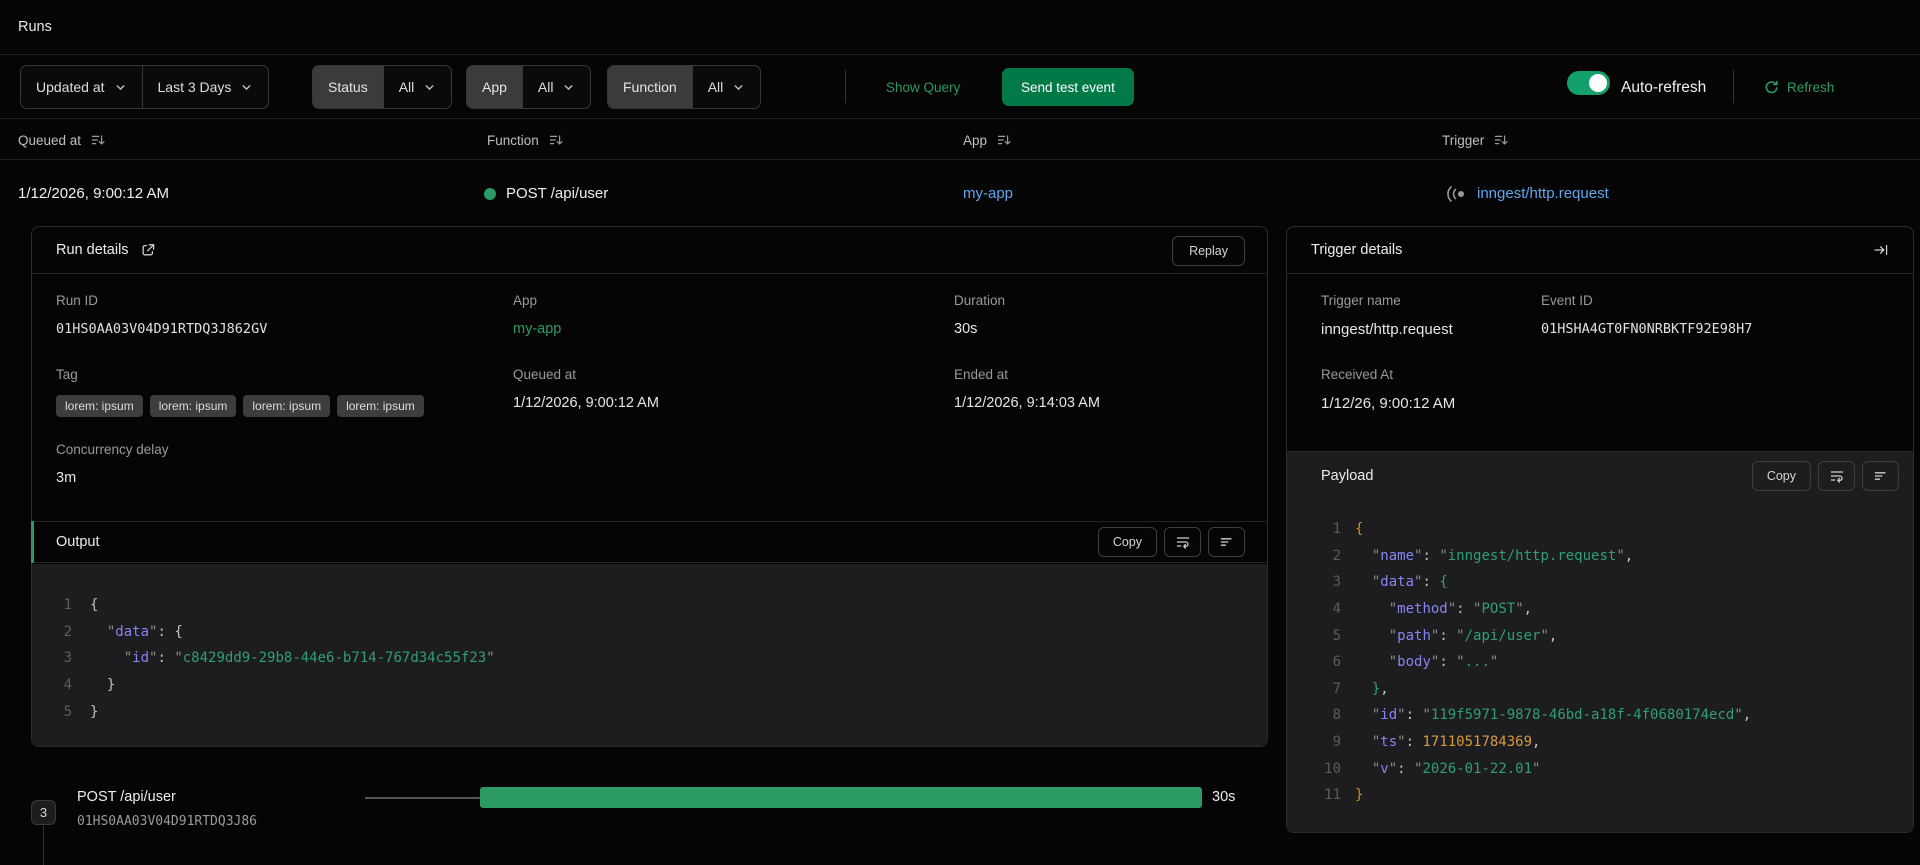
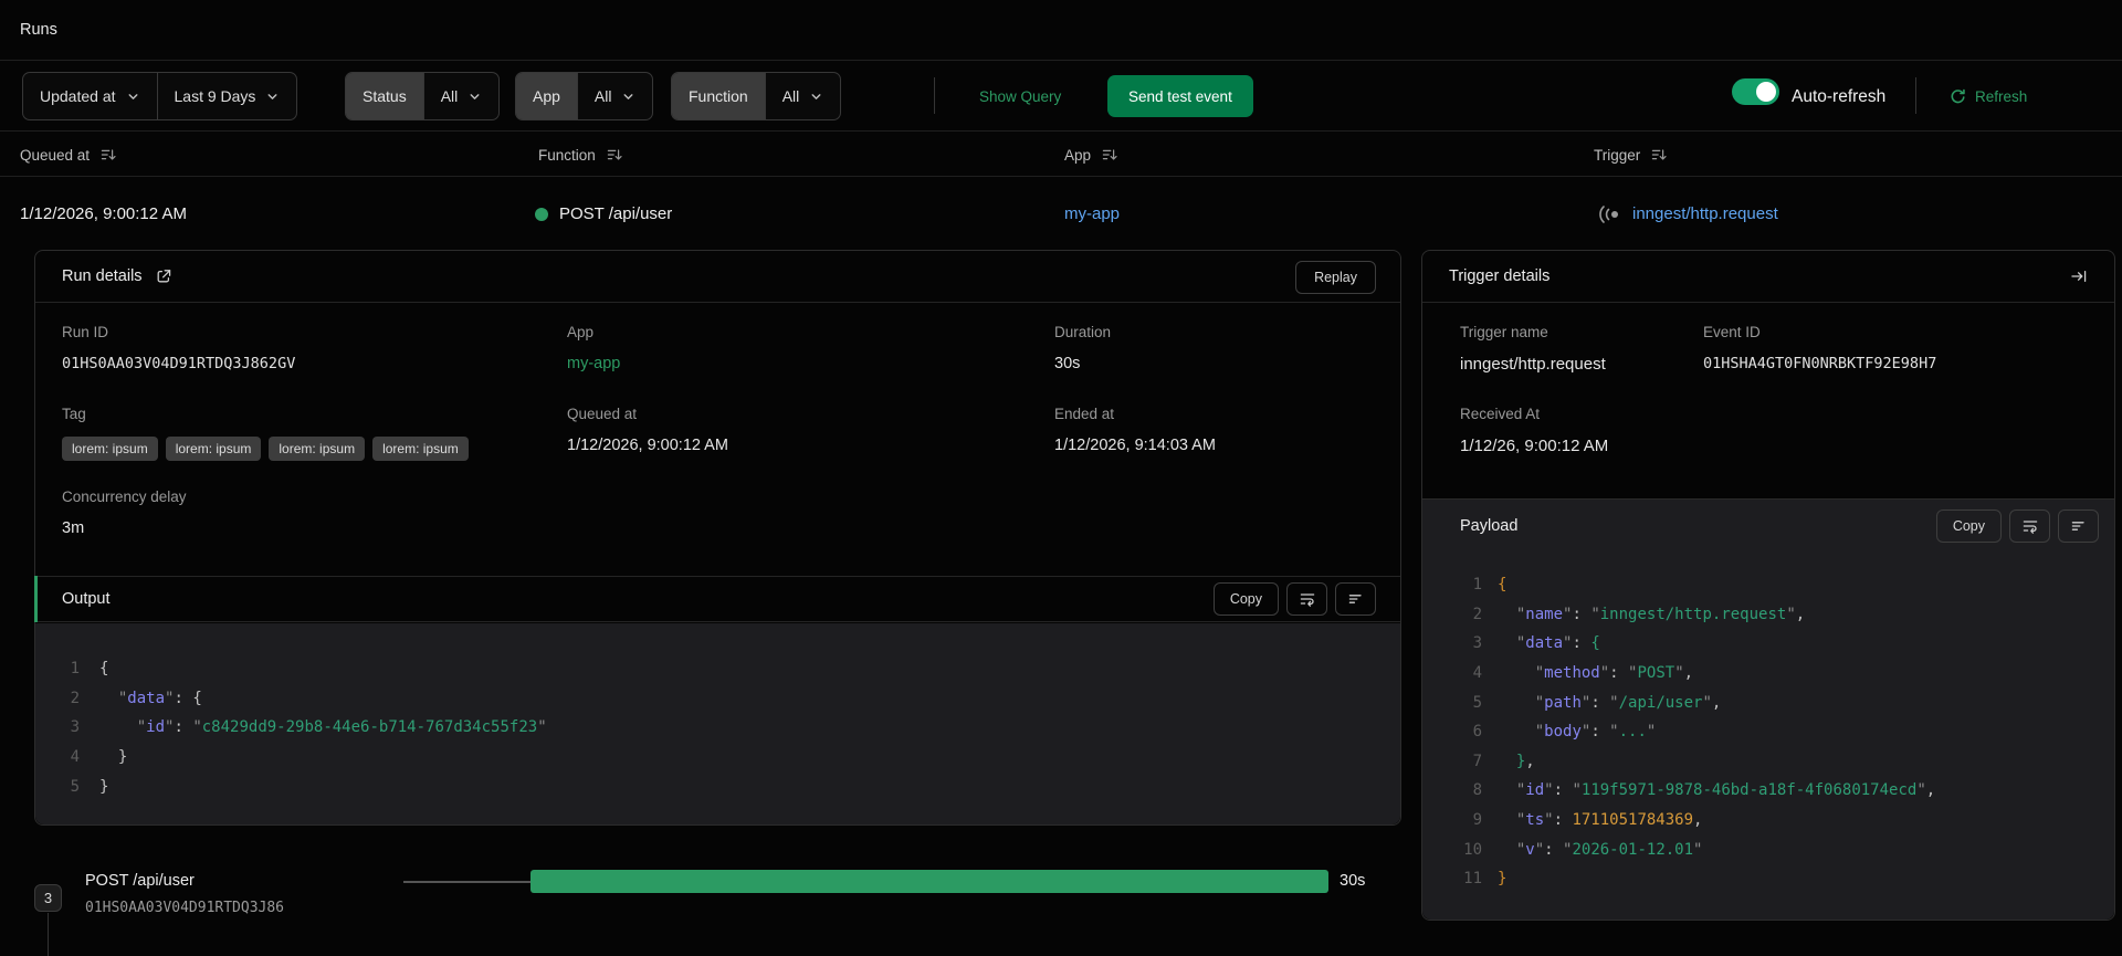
  Runs
  Updated at
- Last 3 Days
+ Last 9 Days
  Status
  All
  App
  All
  Function
  All
  Show Query
  Send test event
  Auto-refresh
  Refresh
  Queued at
  Function
  App
  Trigger
  1/12/2026, 9:00:12 AM
  POST /api/user
  my-app
  inngest/http.request
  Run details
  Replay
  Run ID
  01HS0AA03V04D91RTDQ3J862GV
  App
  my-app
  Duration
  30s
  Tag
  lorem: ipsum
  lorem: ipsum
  lorem: ipsum
  lorem: ipsum
  Queued at
  1/12/2026, 9:00:12 AM
  Ended at
  1/12/2026, 9:14:03 AM
  Concurrency delay
  3m
  Output
  Copy
  1
  {
  2
  "data": {
  3
  "id": "c8429dd9-29b8-44e6-b714-767d34c55f23"
  4
  }
  5
  }
  Trigger details
  Trigger name
  inngest/http.request
  Event ID
  01HSHA4GT0FN0NRBKTF92E98H7
  Received At
  1/12/26, 9:00:12 AM
  Payload
  Copy
  1
  {
  2
  "name": "inngest/http.request",
  3
  "data": {
  4
  "method": "POST",
  5
  "path": "/api/user",
  6
  "body": "..."
  7
  },
  8
  "id": "119f5971-9878-46bd-a18f-4f0680174ecd",
  9
  "ts": 1711051784369,
  10
- "v": "2026-01-22.01"
+ "v": "2026-01-12.01"
  11
  }
  3
  POST /api/user
  01HS0AA03V04D91RTDQ3J86
  30s
